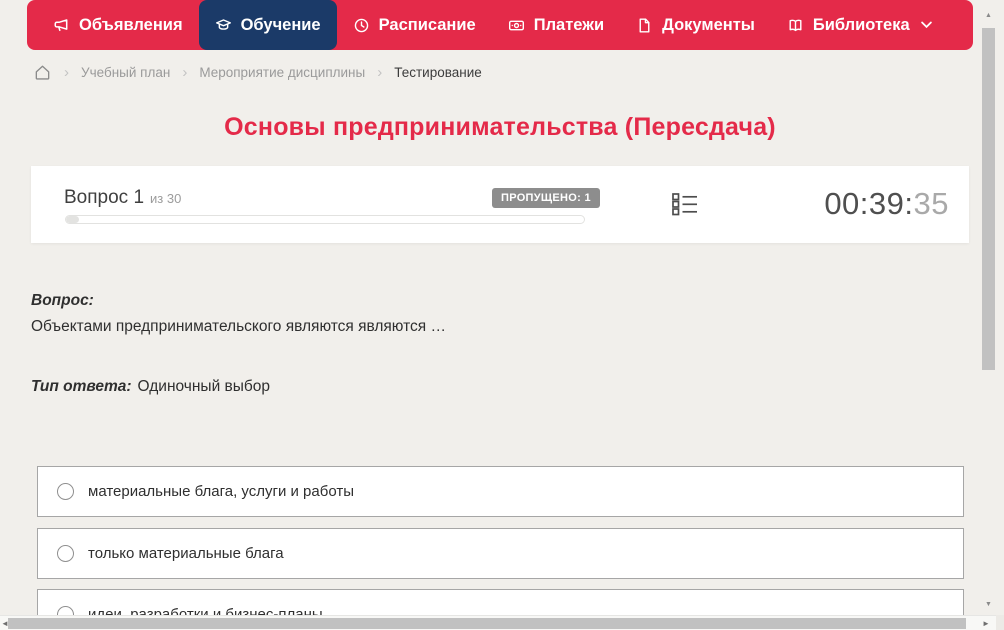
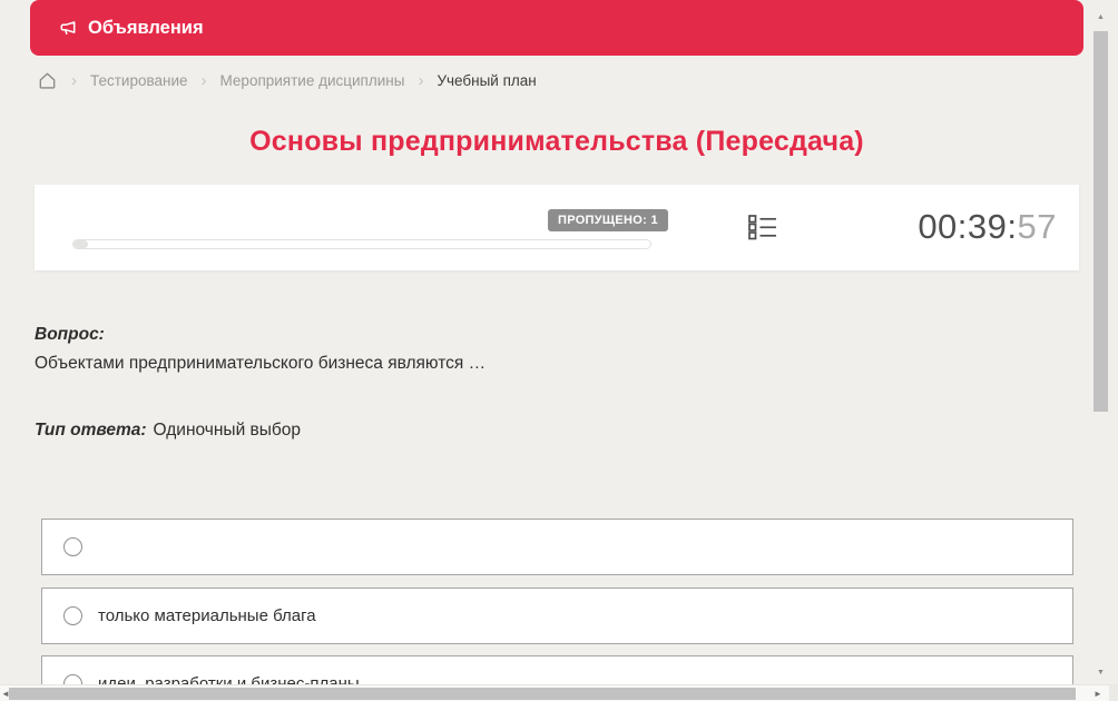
  Объявления
- Обучение
- Расписание
- Платежи
- Документы
- Библиотека
  ›
- Учебный план
+ Тестирование
  ›
  Мероприятие дисциплины
  ›
- Тестирование
+ Учебный план
  Основы предпринимательства (Пересдача)
- Вопрос 1 из 30
  ПРОПУЩЕНО: 1
- 00:39:35
+ 00:39:57
  Вопрос:
- Объектами предпринимательского являются являются …
+ Объектами предпринимательского бизнеса являются …
  Тип ответа: Одиночный выбор
- материальные блага, услуги и работы
  только материальные блага
  ◄
  ►
